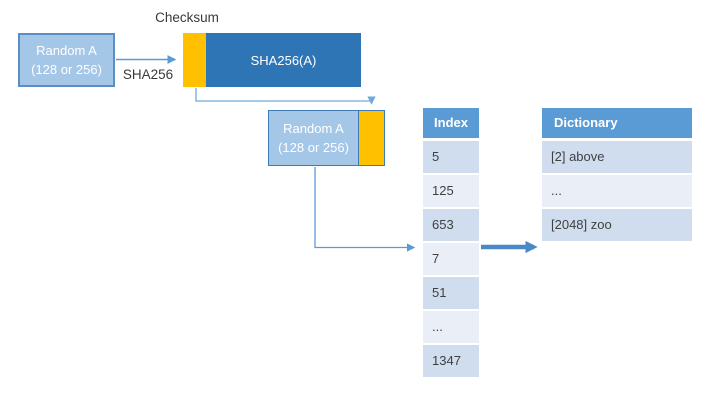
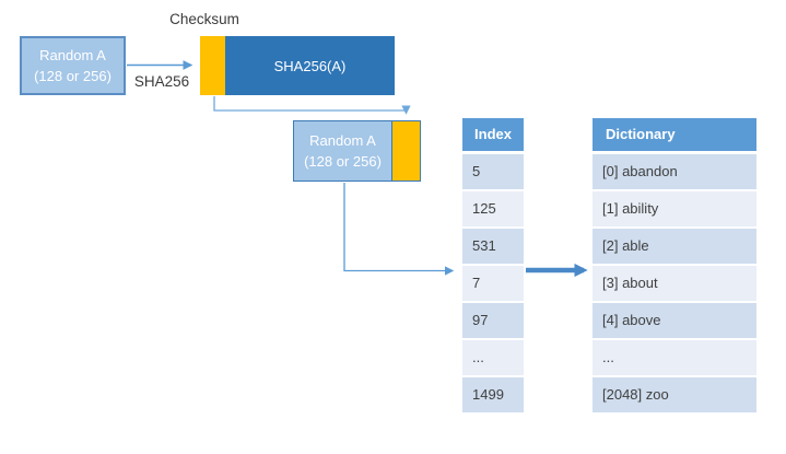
  Checksum
  Random A
  (128 or 256)
  SHA256
  SHA256(A)
  Random A
  (128 or 256)
  Index
  5
  125
- 653
+ 531
  7
- 51
+ 97
  ...
- 1347
+ 1499
  Dictionary
+ [0] abandon
+ [1] ability
+ [2] able
+ [3] about
- [2] above
+ [4] above
  ...
  [2048] zoo
